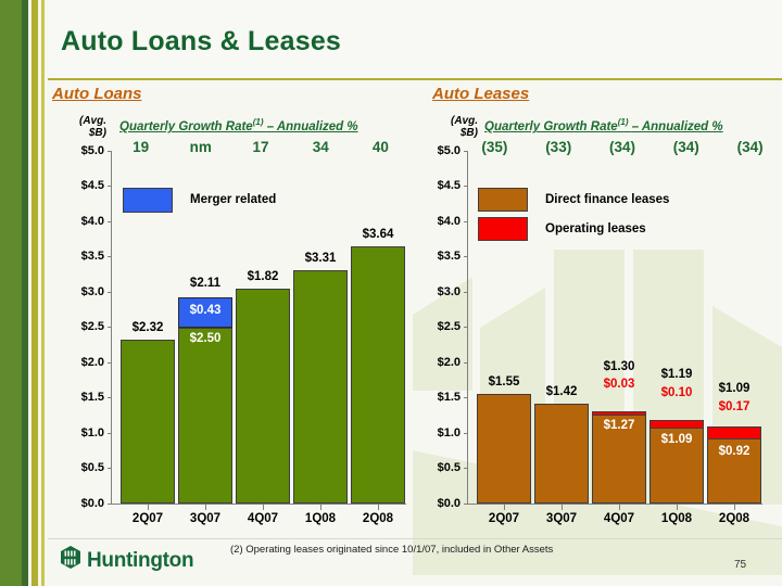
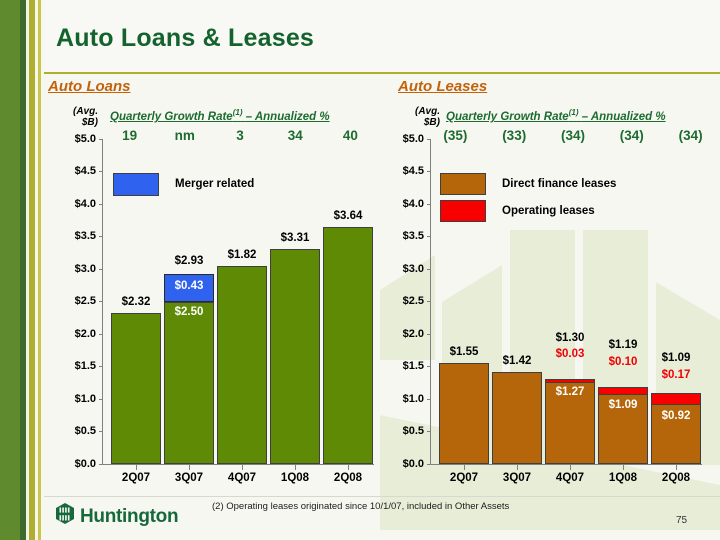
  Auto Loans & Leases
  Auto Loans
  (Avg.
  $B)
  Quarterly Growth Rate(1) – Annualized %
  19
  nm
- 17
+ 3
  34
  40
  $5.0
  $4.5
  $4.0
  $3.5
  $3.0
  $2.5
  $2.0
  $1.5
  $1.0
  $0.5
  $0.0
  Merger related
  $2.32
- $2.11
+ $2.93
  $0.43
  $2.50
  $1.82
  $3.31
  $3.64
  2Q07
  3Q07
  4Q07
  1Q08
  2Q08
  Auto Leases
  (Avg.
  $B)
  Quarterly Growth Rate(1) – Annualized %
  (35)
  (33)
  (34)
  (34)
  (34)
  $5.0
  $4.5
  $4.0
  $3.5
  $3.0
  $2.5
  $2.0
  $1.5
  $1.0
  $0.5
  $0.0
  Direct finance leases
  Operating leases
  $1.55
  $1.42
  $1.30
  $0.03
  $1.27
  $1.19
  $0.10
  $1.09
  $1.09
  $0.17
  $0.92
  2Q07
  3Q07
  4Q07
  1Q08
  2Q08
  Huntington
  (2) Operating leases originated since 10/1/07, included in Other Assets
  75
